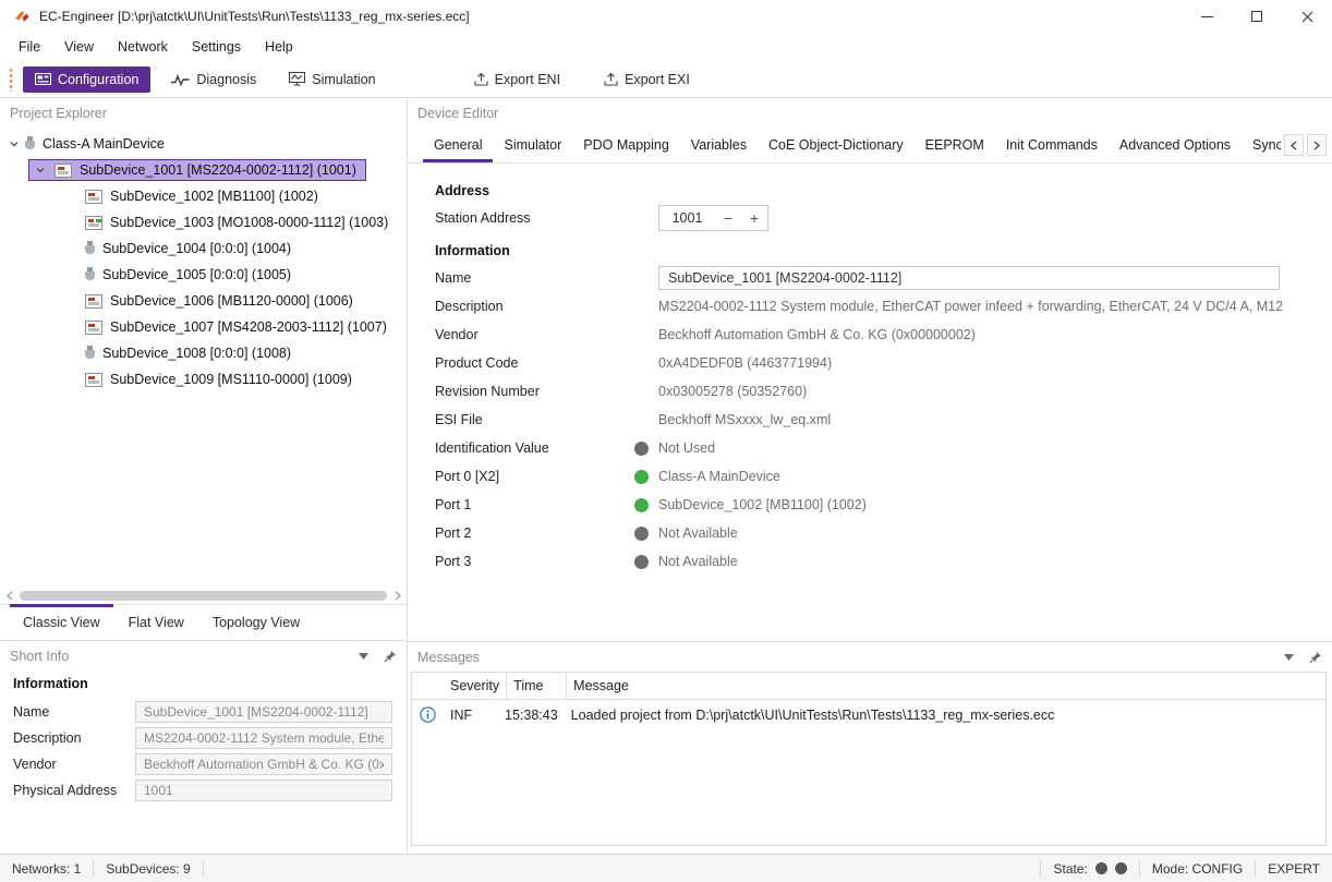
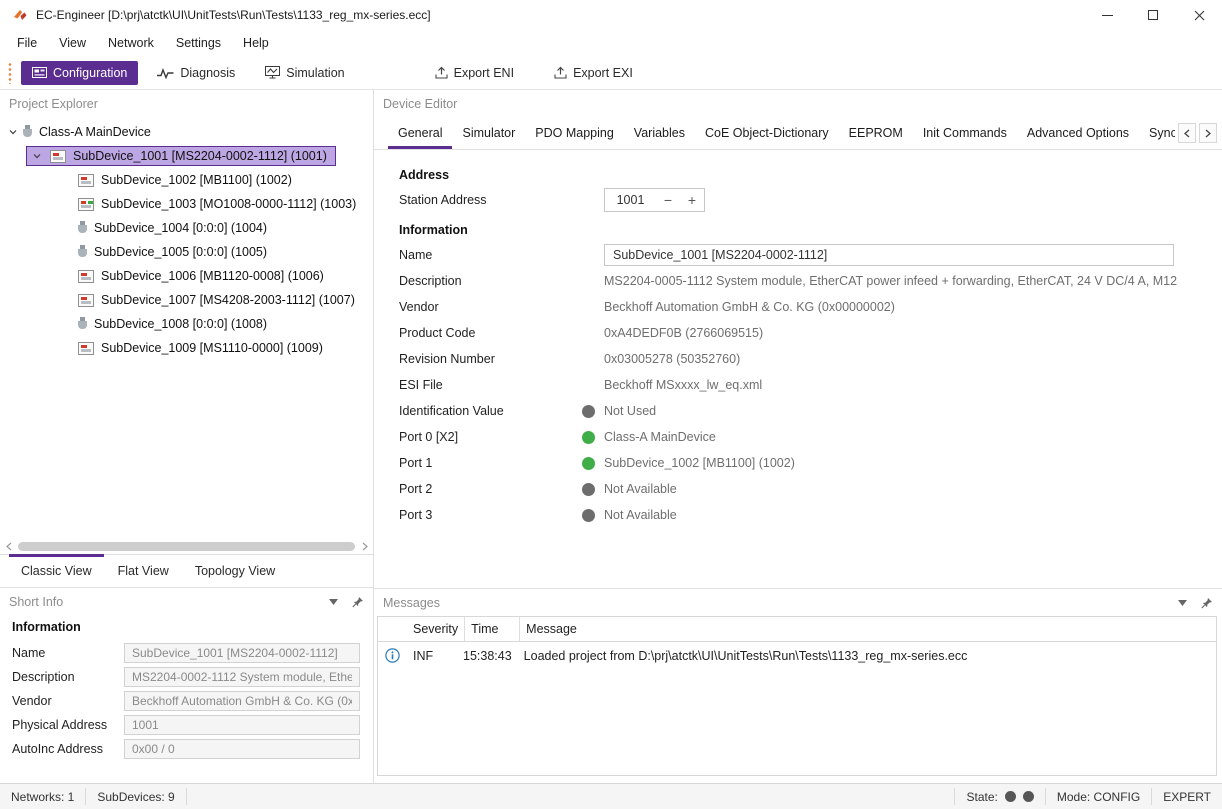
  EC-Engineer [D:\prj\atctk\UI\UnitTests\Run\Tests\1133_reg_mx-series.ecc]
  File
  View
  Network
  Settings
  Help
  Configuration
  Diagnosis
  Simulation
  Export ENI
  Export EXI
  Project Explorer
  Class-A MainDevice
  SubDevice_1001 [MS2204-0002-1112] (1001)
  SubDevice_1002 [MB1100] (1002)
  SubDevice_1003 [MO1008-0000-1112] (1003)
  SubDevice_1004 [0:0:0] (1004)
  SubDevice_1005 [0:0:0] (1005)
- SubDevice_1006 [MB1120-0000] (1006)
+ SubDevice_1006 [MB1120-0008] (1006)
  SubDevice_1007 [MS4208-2003-1112] (1007)
  SubDevice_1008 [0:0:0] (1008)
  SubDevice_1009 [MS1110-0000] (1009)
  Classic View
  Flat View
  Topology View
  Short Info
  Information
  Name
  SubDevice_1001 [MS2204-0002-1112]
  Description
  MS2204-0002-1112 System module, Ethe
  Vendor
  Beckhoff Automation GmbH & Co. KG (0x
  Physical Address
  1001
+ AutoInc Address
+ 0x00 / 0
  Device Editor
  General
  Simulator
  PDO Mapping
  Variables
  CoE Object-Dictionary
  EEPROM
  Init Commands
  Advanced Options
  Address
  Station Address
  1001
  −
  +
  Information
  Name
  SubDevice_1001 [MS2204-0002-1112]
  Description
- MS2204-0002-1112 System module, EtherCAT power infeed + forwarding, EtherCAT, 24 V DC/4 A, M12
+ MS2204-0005-1112 System module, EtherCAT power infeed + forwarding, EtherCAT, 24 V DC/4 A, M12
  Vendor
  Beckhoff Automation GmbH & Co. KG (0x00000002)
  Product Code
- 0xA4DEDF0B (4463771994)
+ 0xA4DEDF0B (2766069515)
  Revision Number
  0x03005278 (50352760)
  ESI File
  Beckhoff MSxxxx_lw_eq.xml
  Identification Value
  Not Used
  Port 0 [X2]
  Class-A MainDevice
  Port 1
  SubDevice_1002 [MB1100] (1002)
  Port 2
  Not Available
  Port 3
  Not Available
  Messages
  Severity
  Time
  Message
  INF
  15:38:43
  Loaded project from D:\prj\atctk\UI\UnitTests\Run\Tests\1133_reg_mx-series.ecc
  Networks: 1
  SubDevices: 9
  State:
  Mode: CONFIG
  EXPERT
